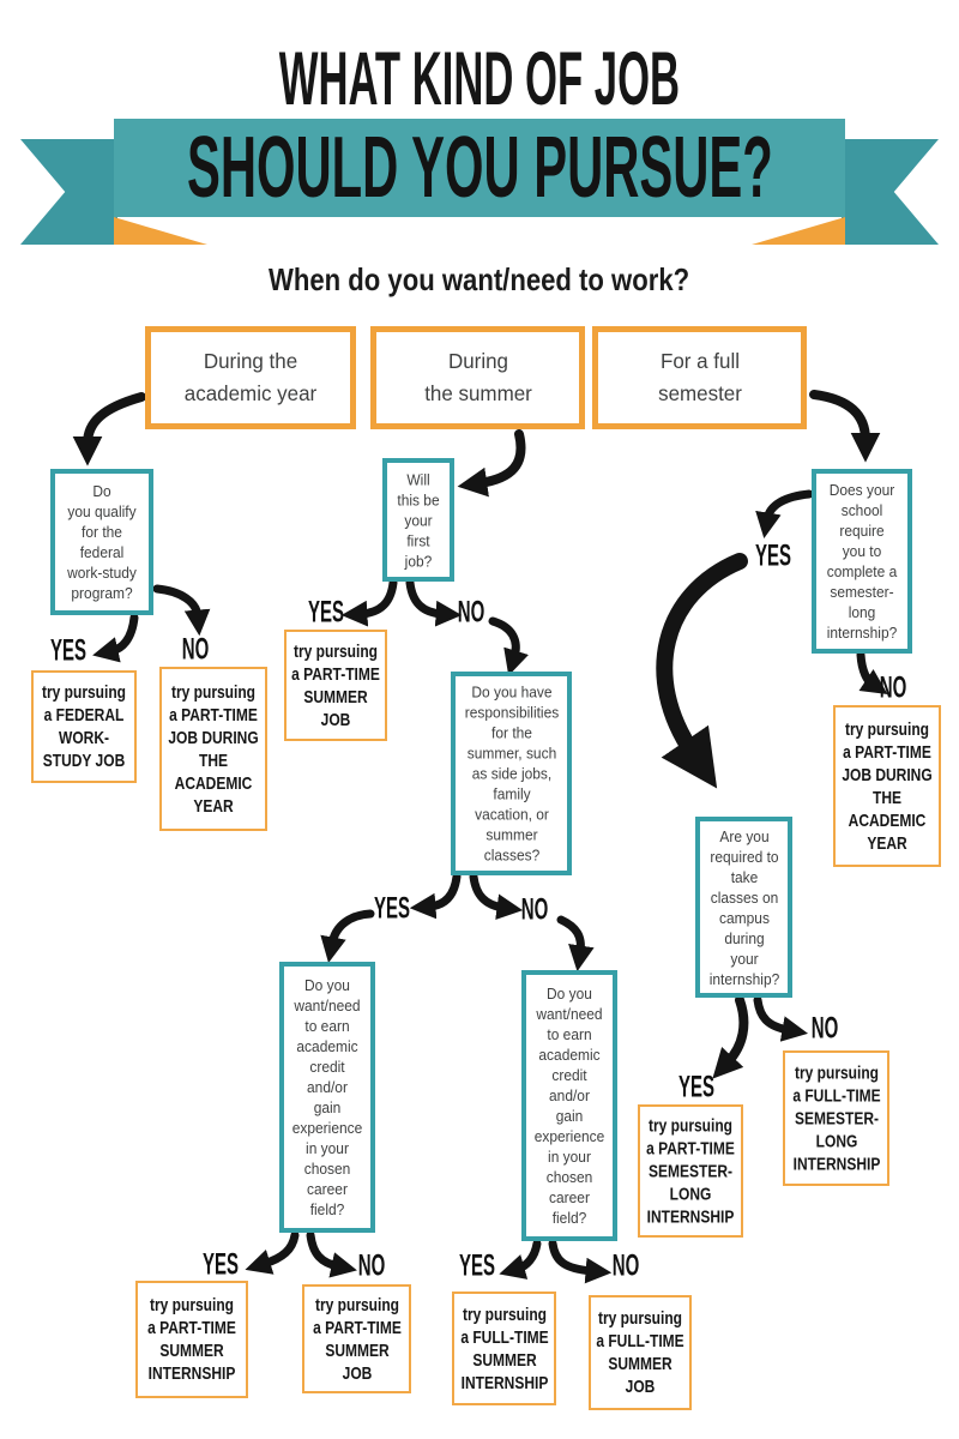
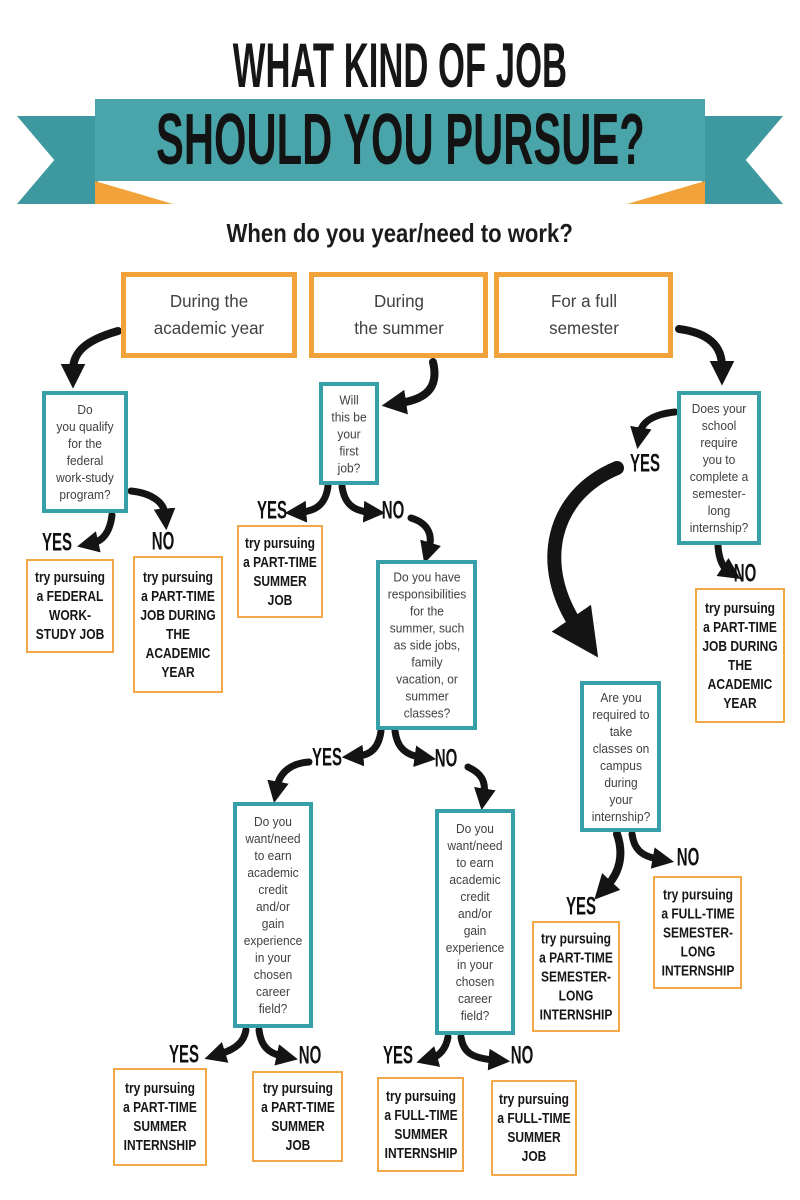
  WHAT KIND OF JOB
  SHOULD YOU PURSUE?
- When do you want/need to work?
+ When do you year/need to work?
  During the
  academic year
  During
  the summer
  For a full
  semester
  Do
  you qualify
  for the
  federal
  work-study
  program?
  Will
  this be
  your
  first
  job?
  Do you have
  responsibilities
  for the
  summer, such
  as side jobs,
  family
  vacation, or
  summer
  classes?
  Do you
  want/need
  to earn
  academic
  credit
  and/or
  gain
  experience
  in your
  chosen
  career
  field?
  Do you
  want/need
  to earn
  academic
  credit
  and/or
  gain
  experience
  in your
  chosen
  career
  field?
  Does your
  school
  require
  you to
  complete a
  semester-
  long
  internship?
  Are you
  required to
  take
  classes on
  campus
  during
  your
  internship?
  try pursuing
  a FEDERAL
  WORK-
  STUDY JOB
  try pursuing
  a PART-TIME
  JOB DURING
  THE
  ACADEMIC
  YEAR
  try pursuing
  a PART-TIME
  SUMMER
  JOB
  try pursuing
  a PART-TIME
  JOB DURING
  THE
  ACADEMIC
  YEAR
  try pursuing
  a PART-TIME
  SEMESTER-
  LONG
  INTERNSHIP
  try pursuing
  a FULL-TIME
  SEMESTER-
  LONG
  INTERNSHIP
  try pursuing
  a PART-TIME
  SUMMER
  INTERNSHIP
  try pursuing
  a PART-TIME
  SUMMER
  JOB
  try pursuing
  a FULL-TIME
  SUMMER
  INTERNSHIP
  try pursuing
  a FULL-TIME
  SUMMER
  JOB
  YES
  NO
  YES
  NO
  YES
  NO
  YES
  NO
  YES
  NO
  YES
  NO
  YES
  NO
